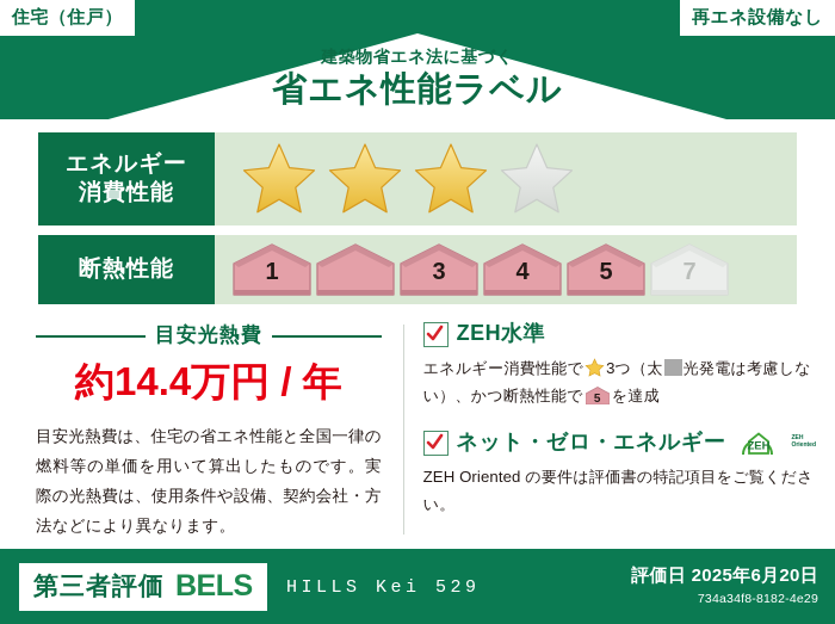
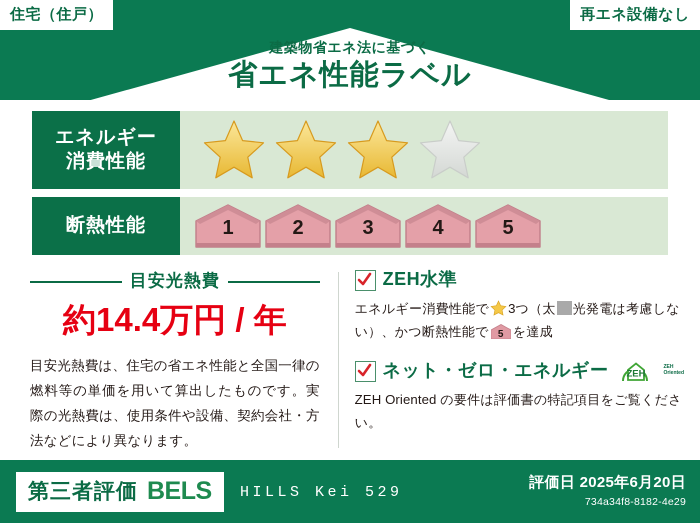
  住宅（住戸）
  再エネ設備なし
  建築物省エネ法に基づく
  省エネ性能ラベル
  エネルギー
  消費性能
  断熱性能
  1
+ 2
  3
  4
  5
- 7
  目安光熱費
  約14.4万円 / 年
  目安光熱費は、住宅の省エネ性能と全国一律の燃料等の単価を用いて算出したものです。実際の光熱費は、使用条件や設備、契約会社・方法などにより異なります。
  ZEH水準
  エネルギー消費性能で 3つ（太 光発電は考慮しない）、かつ断熱性能で
  5
  を達成
  ネット・ゼロ・エネルギー
  ZEH
  ZEH Oriented の要件は評価書の特記項目をご覧ください。
  第三者評価
  BELS
  HILLS Kei 529
  評価日 2025年6月20日
  734a34f8-8182-4e29
